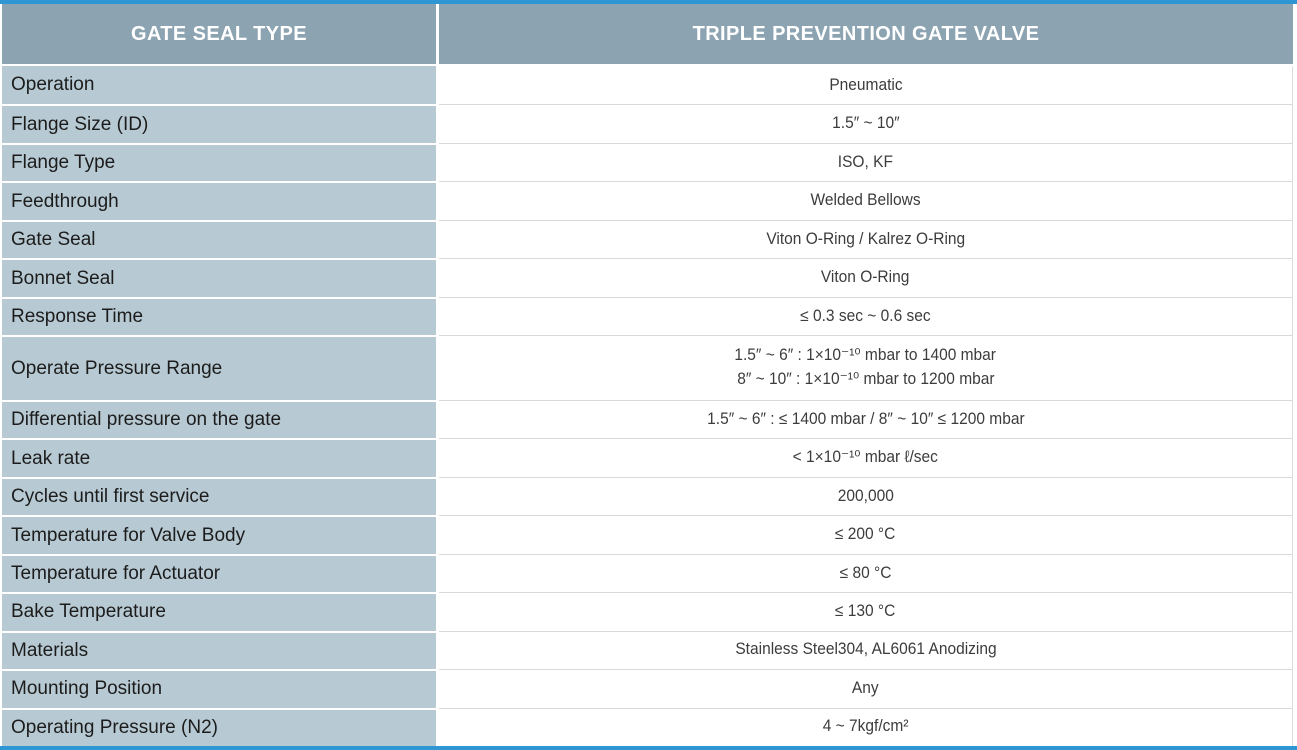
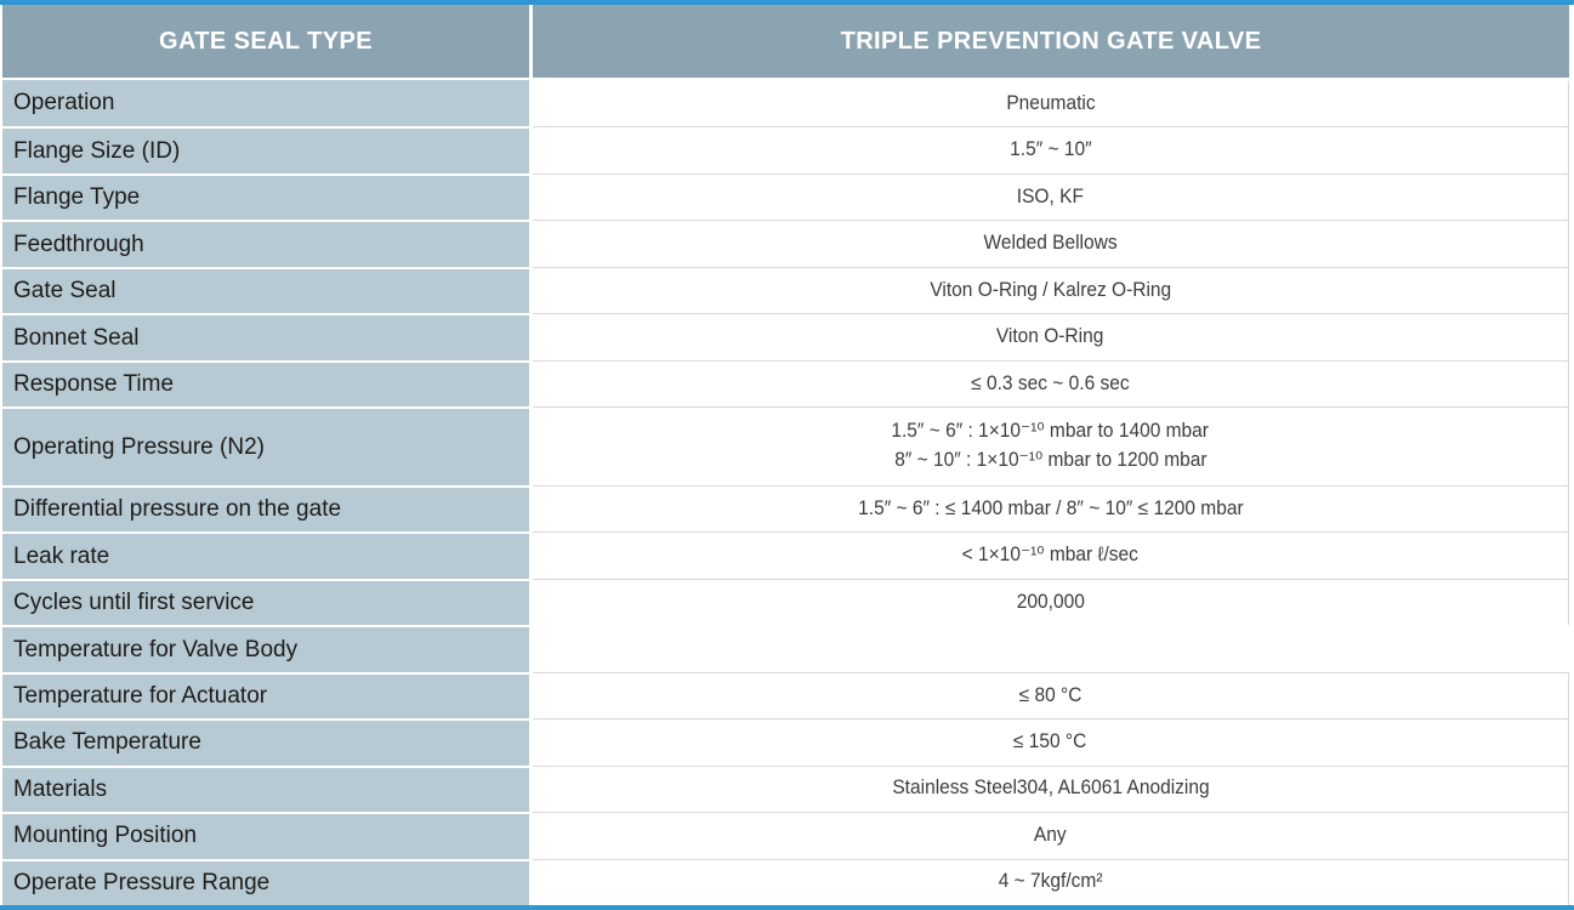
  GATE SEAL TYPE
  TRIPLE PREVENTION GATE VALVE
  Operation
  Pneumatic
  Flange Size (ID)
  1.5″ ~ 10″
  Flange Type
  ISO, KF
  Feedthrough
  Welded Bellows
  Gate Seal
  Viton O-Ring / Kalrez O-Ring
  Bonnet Seal
  Viton O-Ring
  Response Time
  ≤ 0.3 sec ~ 0.6 sec
- Operate Pressure Range
+ Operating Pressure (N2)
  1.5″ ~ 6″ : 1×10⁻¹⁰ mbar to 1400 mbar
  8″ ~ 10″ : 1×10⁻¹⁰ mbar to 1200 mbar
  Differential pressure on the gate
  1.5″ ~ 6″ : ≤ 1400 mbar / 8″ ~ 10″ ≤ 1200 mbar
  Leak rate
  < 1×10⁻¹⁰ mbar ℓ/sec
  Cycles until first service
  200,000
  Temperature for Valve Body
- ≤ 200 °C
  Temperature for Actuator
  ≤ 80 °C
  Bake Temperature
- ≤ 130 °C
+ ≤ 150 °C
  Materials
  Stainless Steel304, AL6061 Anodizing
  Mounting Position
  Any
- Operating Pressure (N2)
+ Operate Pressure Range
  4 ~ 7kgf/cm²
